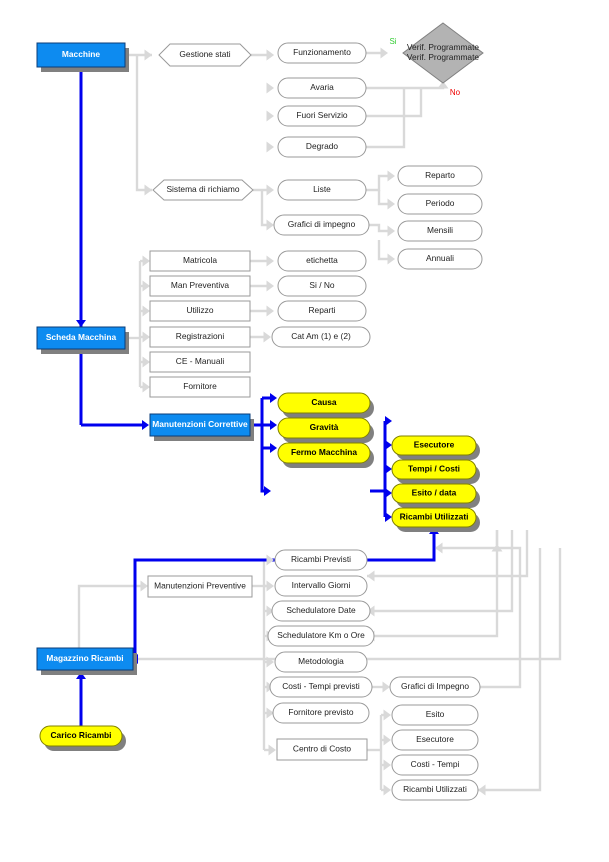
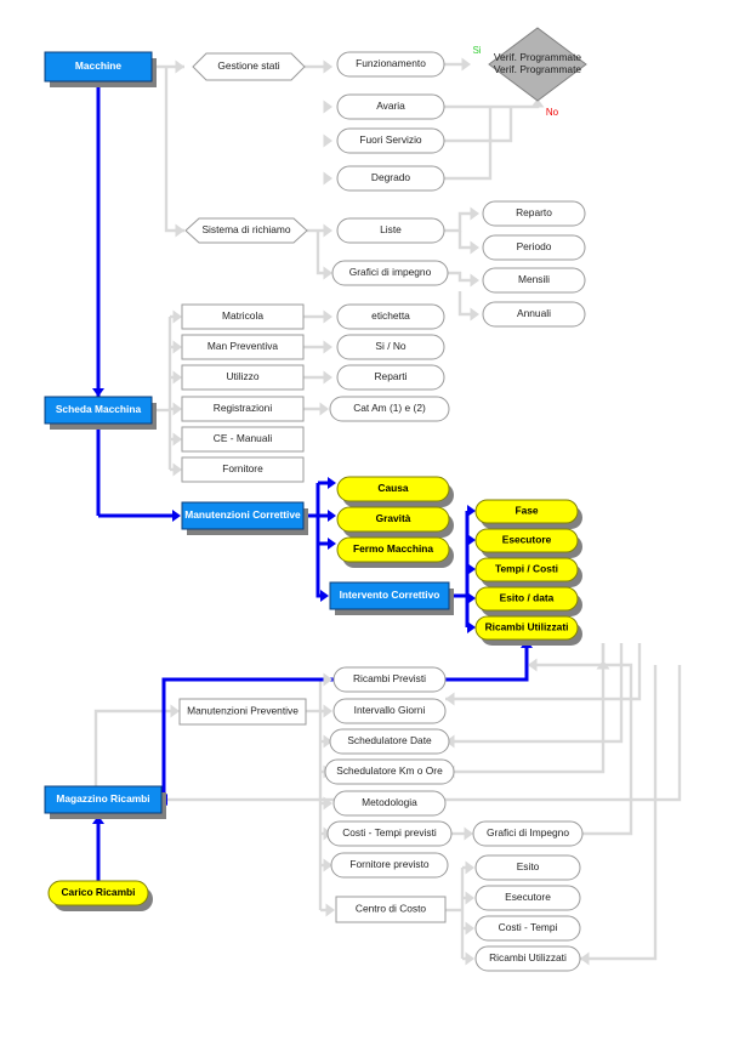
  Macchine
  Gestione stati
  Funzionamento
  Avaria
  Fuori Servizio
  Degrado
  Verif. Programmate
  Verif. Programmate
  Sistema di richiamo
  Liste
  Grafici di impegno
  Reparto
  Periodo
  Mensili
  Annuali
  Scheda Macchina
  Matricola
  Man Preventiva
  Utilizzo
  Registrazioni
  CE - Manuali
  Fornitore
  etichetta
  Si / No
  Reparti
  Cat Am (1) e (2)
  Manutenzioni Correttive
  Causa
  Gravità
  Fermo Macchina
+ Intervento Correttivo
+ Fase
  Esecutore
  Tempi / Costi
  Esito / data
  Ricambi Utilizzati
  Manutenzioni Preventive
  Ricambi Previsti
  Intervallo Giorni
  Schedulatore Date
  Schedulatore Km o Ore
  Metodologia
  Costi - Tempi previsti
  Fornitore previsto
  Centro di Costo
  Grafici di Impegno
  Esito
  Esecutore
  Costi - Tempi
  Ricambi Utilizzati
  Magazzino Ricambi
  Carico Ricambi
  Si
  No
